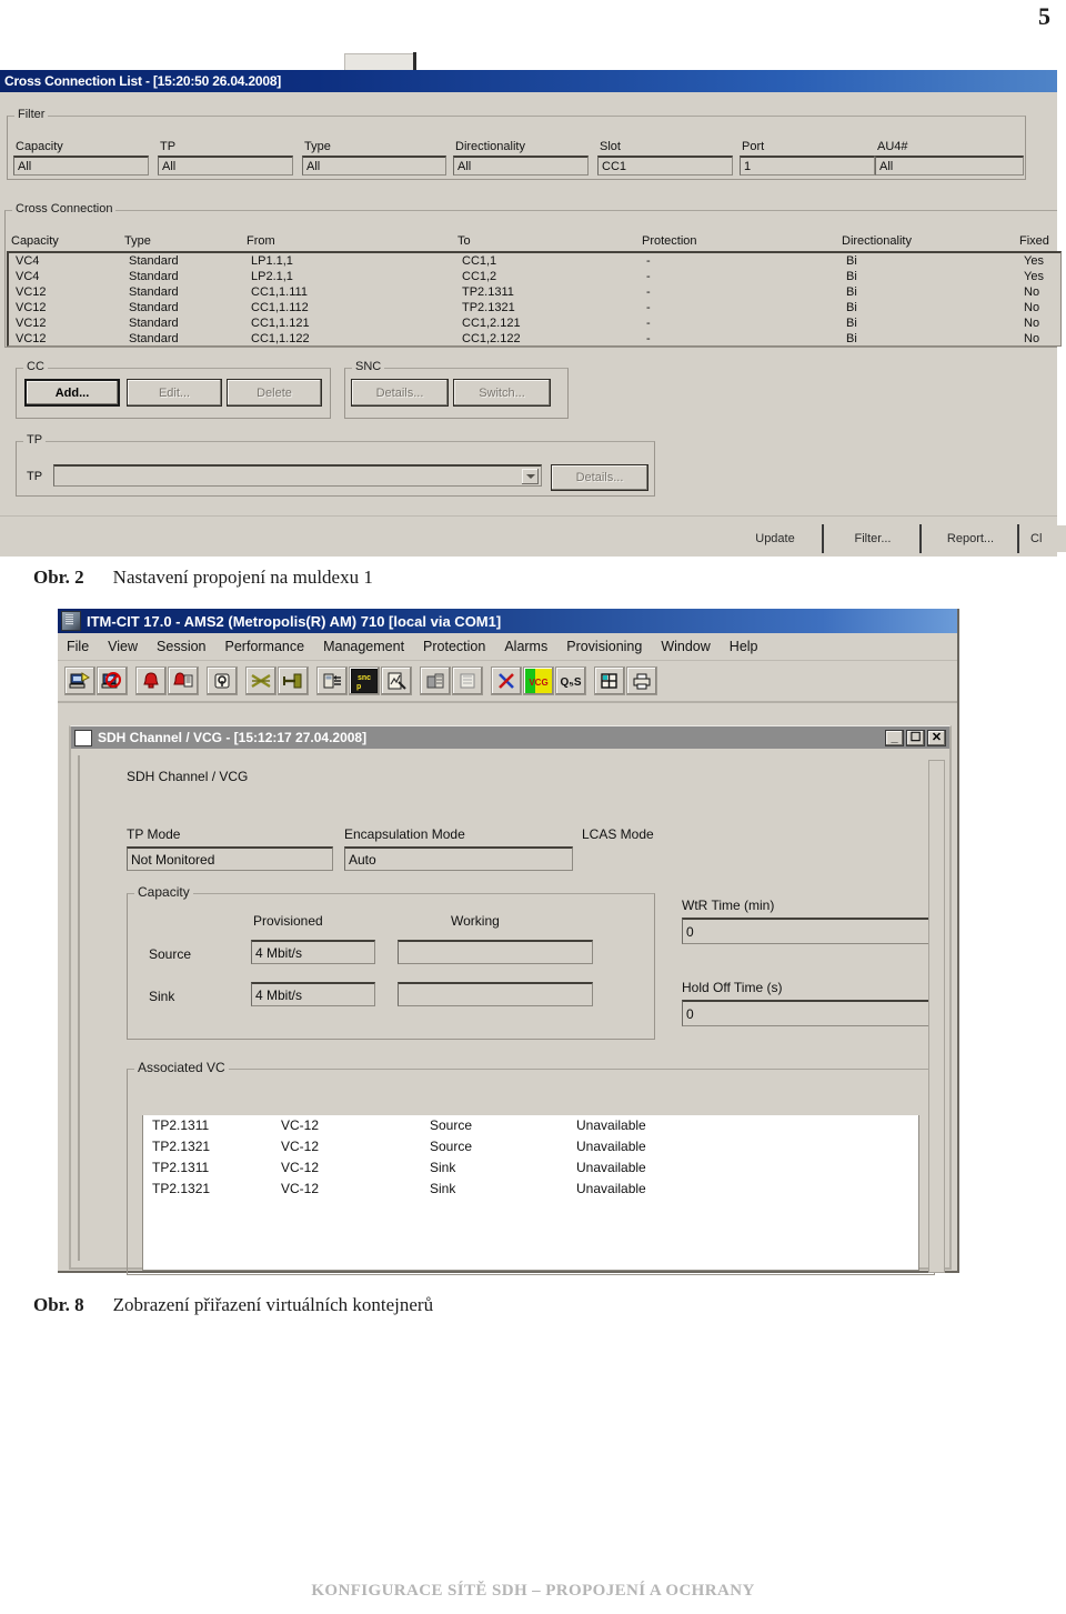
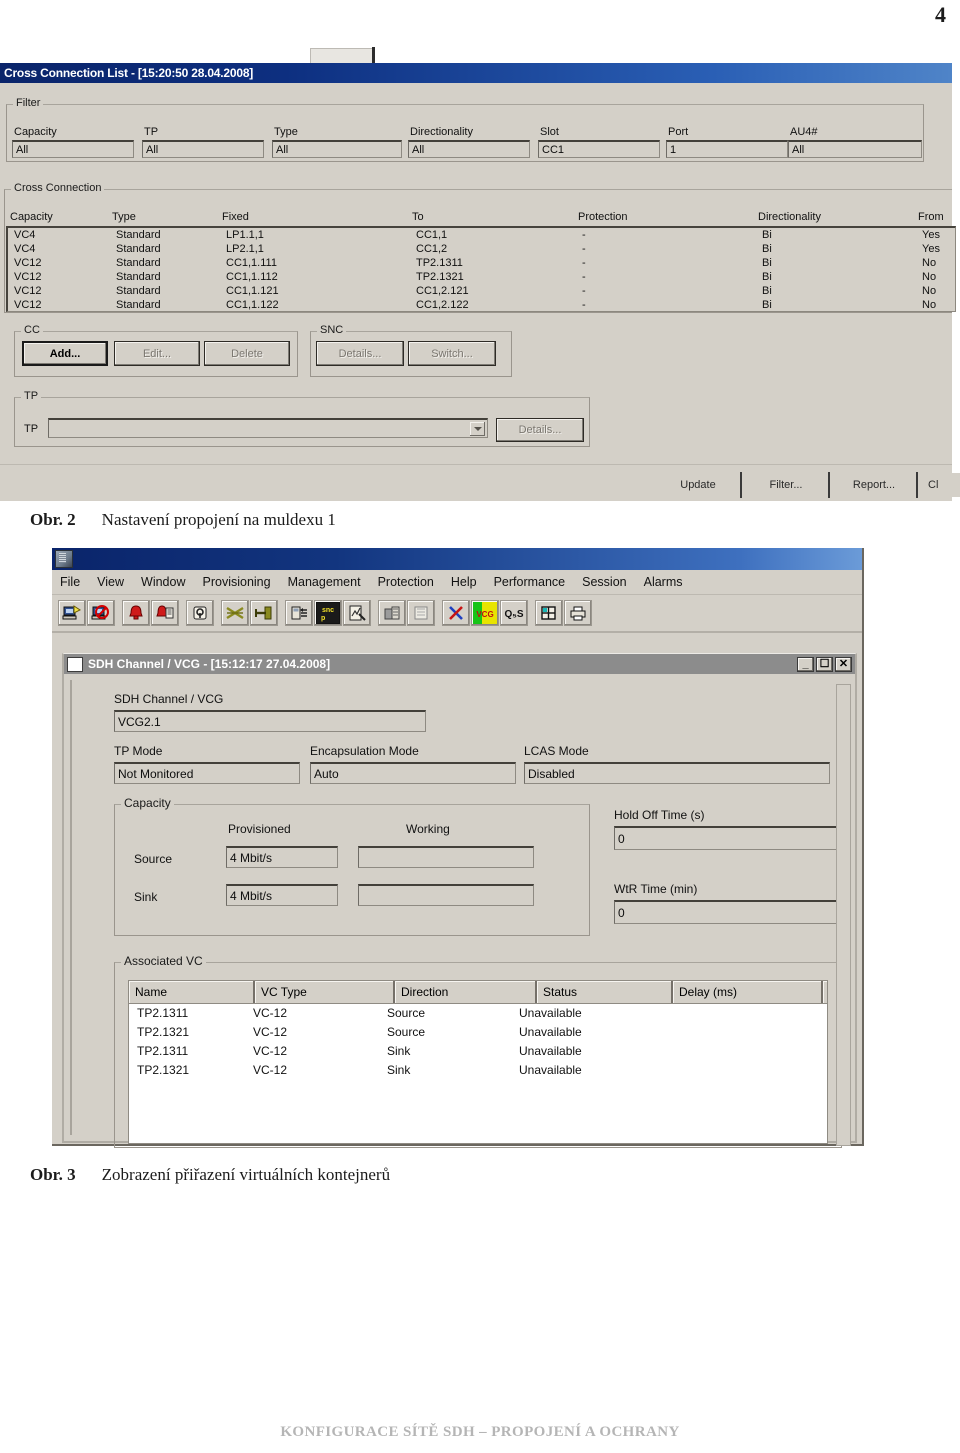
- 5
+ 4
- Cross Connection List - [15:20:50 26.04.2008]
+ Cross Connection List - [15:20:50 28.04.2008]
  Filter
  Capacity
  TP
  Type
  Directionality
  Slot
  Port
  AU4#
  All
  All
  All
  All
  CC1
  1
  All
  Cross Connection
  Capacity
  Type
- From
+ Fixed
  To
  Protection
  Directionality
- Fixed
+ From
  VC4
  Standard
  LP1.1,1
  CC1,1
  -
  Bi
  Yes
  VC4
  Standard
  LP2.1,1
  CC1,2
  -
  Bi
  Yes
  VC12
  Standard
  CC1,1.111
  TP2.1311
  -
  Bi
  No
  VC12
  Standard
  CC1,1.112
  TP2.1321
  -
  Bi
  No
  VC12
  Standard
  CC1,1.121
  CC1,2.121
  -
  Bi
  No
  VC12
  Standard
  CC1,1.122
  CC1,2.122
  -
  Bi
  No
  CC
  Add...
  Edit...
  Delete
  SNC
  Details...
  Switch...
  TP
  TP
  Details...
  Update
  Filter...
  Report...
  Cl
  Obr. 2 Nastavení propojení na muldexu 1
- ITM-CIT 17.0 - AMS2 (Metropolis(R) AM) 710 [local via COM1]
  File
  View
- Session
+ Window
- Performance
+ Provisioning
  Management
  Protection
- Alarms
+ Help
- Provisioning
+ Performance
- Window
+ Session
- Help
+ Alarms
  VCG
  Q₅S
  SDH Channel / VCG - [15:12:17 27.04.2008]
  _
  ☐
  ✕
  SDH Channel / VCG
+ VCG2.1
  TP Mode
  Encapsulation Mode
  LCAS Mode
  Not Monitored
  Auto
+ Disabled
  Capacity
  Provisioned
  Working
  Source
  4 Mbit/s
  Sink
  4 Mbit/s
- WtR Time (min)
+ Hold Off Time (s)
  0
- Hold Off Time (s)
+ WtR Time (min)
  0
  Associated VC
+ Name
+ VC Type
+ Direction
+ Status
+ Delay (ms)
  TP2.1311
  VC-12
  Source
  Unavailable
  TP2.1321
  VC-12
  Source
  Unavailable
  TP2.1311
  VC-12
  Sink
  Unavailable
  TP2.1321
  VC-12
  Sink
  Unavailable
- Obr. 8 Zobrazení přiřazení virtuálních kontejnerů
+ Obr. 3 Zobrazení přiřazení virtuálních kontejnerů
  KONFIGURACE SÍTĚ SDH – PROPOJENÍ A OCHRANY
